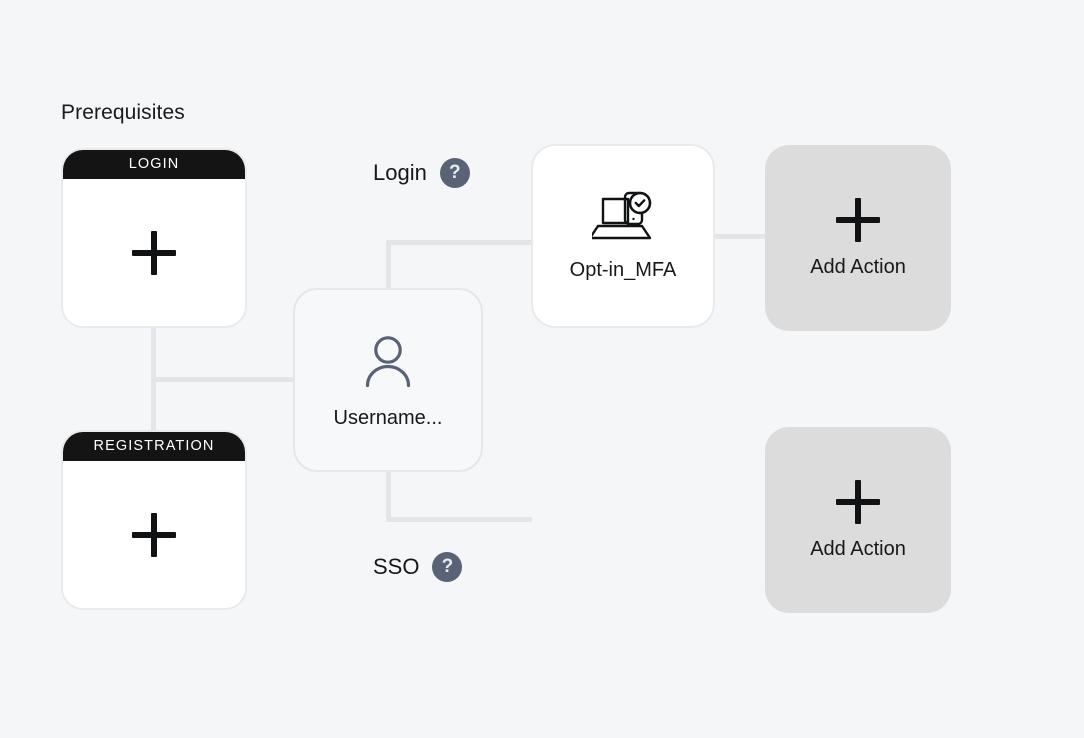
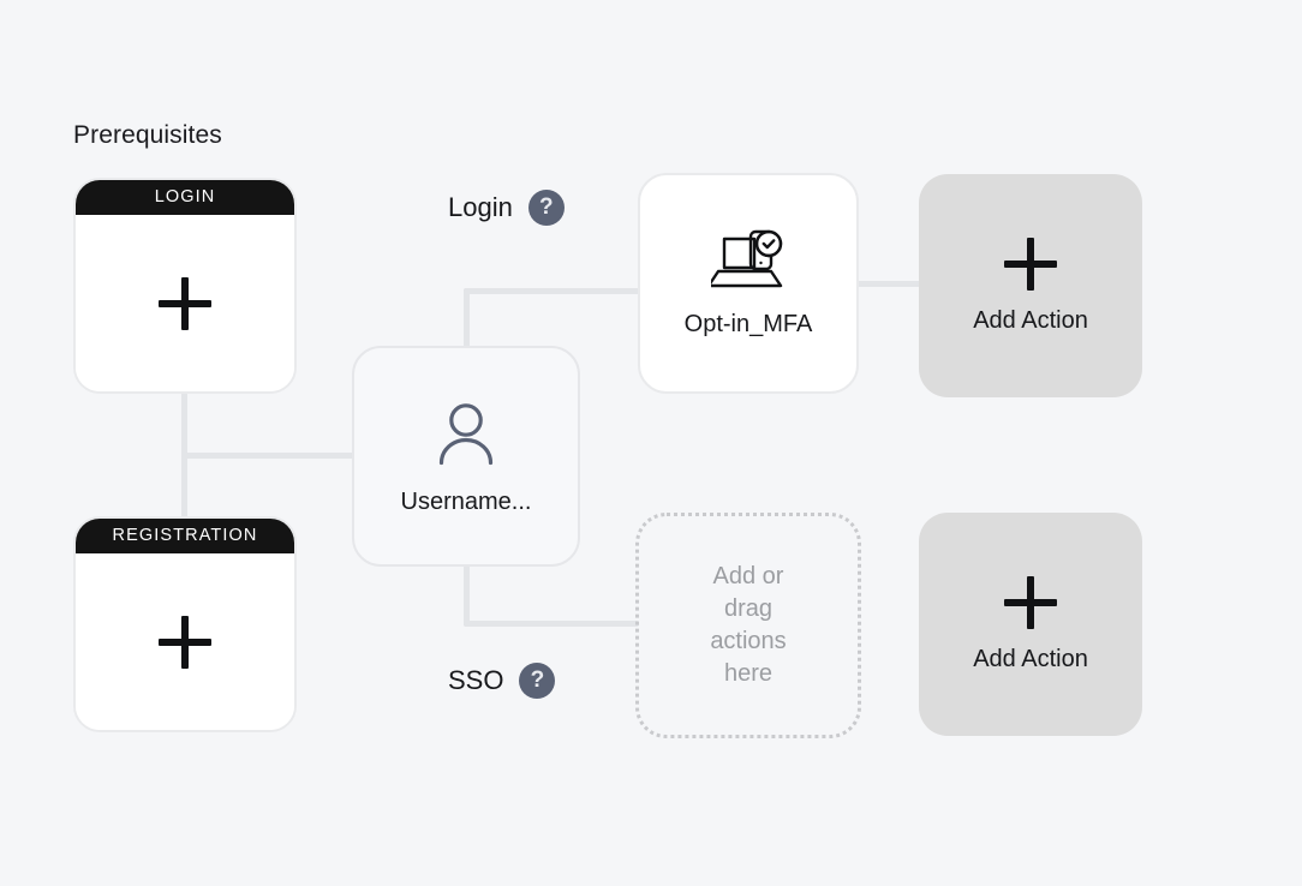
  Prerequisites
  LOGIN
  REGISTRATION
  Username...
  Login
  ?
  SSO
  ?
  Opt-in_MFA
+ Add or drag actions here
  Add Action
  Add Action
